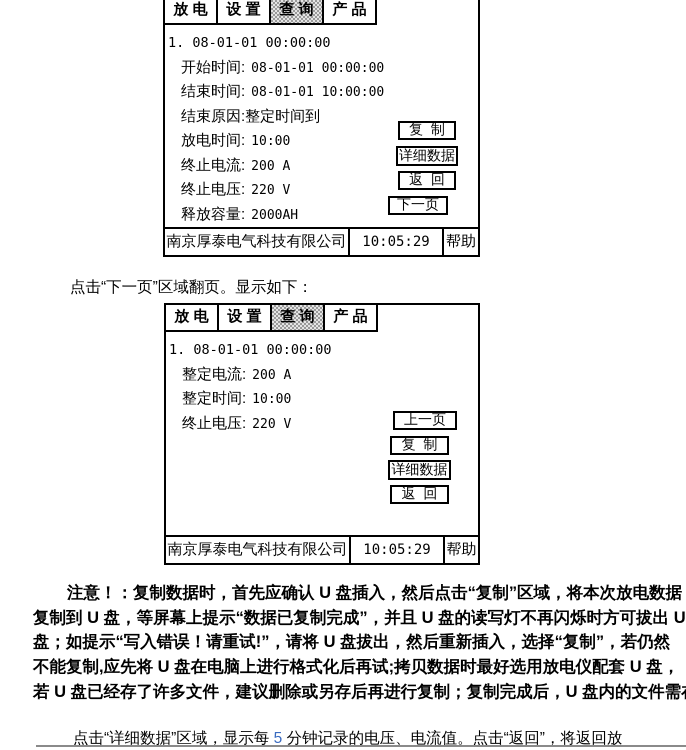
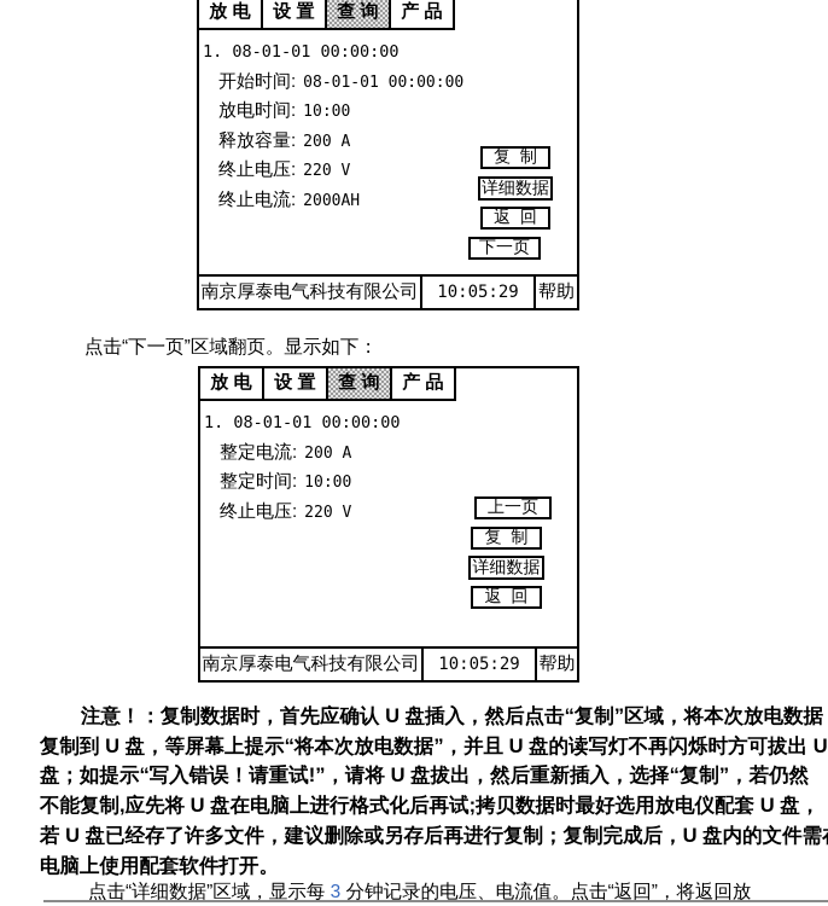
  放 电
  设 置
  查 询
  产 品
  1. 08-01-01 00:00:00
  开始时间: 08-01-01 00:00:00
- 结束时间: 08-01-01 10:00:00
- 结束原因:整定时间到
  放电时间: 10:00
- 终止电流: 200 A
+ 释放容量: 200 A
  终止电压: 220 V
- 释放容量: 2000AH
+ 终止电流: 2000AH
  复 制
  详细数据
  返 回
  下一页
  南京厚泰电气科技有限公司
  10:05:29
  帮助
  点击“下一页”区域翻页。显示如下：
  放 电
  设 置
  查 询
  产 品
  1. 08-01-01 00:00:00
  整定电流: 200 A
  整定时间: 10:00
  终止电压: 220 V
  上一页
  复 制
  详细数据
  返 回
  南京厚泰电气科技有限公司
  10:05:29
  帮助
  注意！：复制数据时，首先应确认 U 盘插入，然后点击“复制”区域，将本次放电数据
- 复制到 U 盘，等屏幕上提示“数据已复制完成”，并且 U 盘的读写灯不再闪烁时方可拔出 U
+ 复制到 U 盘，等屏幕上提示“将本次放电数据”，并且 U 盘的读写灯不再闪烁时方可拔出 U
  盘；如提示“写入错误！请重试!”，请将 U 盘拔出，然后重新插入，选择“复制”，若仍然
  不能复制,应先将 U 盘在电脑上进行格式化后再试;拷贝数据时最好选用放电仪配套 U 盘，
  若 U 盘已经存了许多文件，建议删除或另存后再进行复制；复制完成后，U 盘内的文件需
+ 电脑上使用配套软件打开。
- 点击“详细数据”区域，显示每 5 分钟记录的电压、电流值。点击“返回”，将返回放
+ 点击“详细数据”区域，显示每 3 分钟记录的电压、电流值。点击“返回”，将返回放
